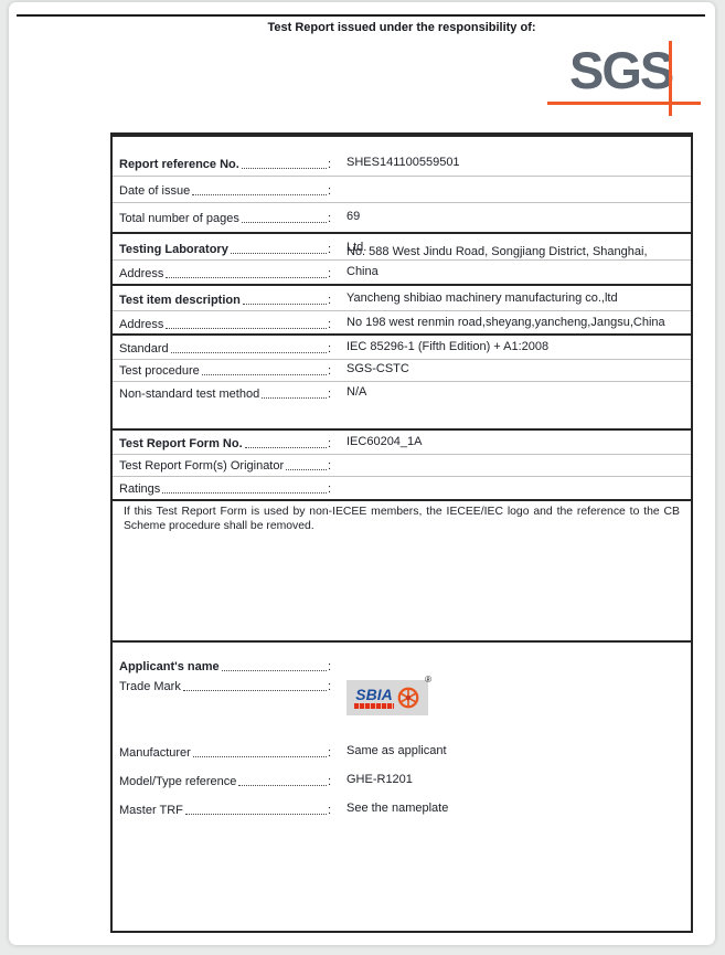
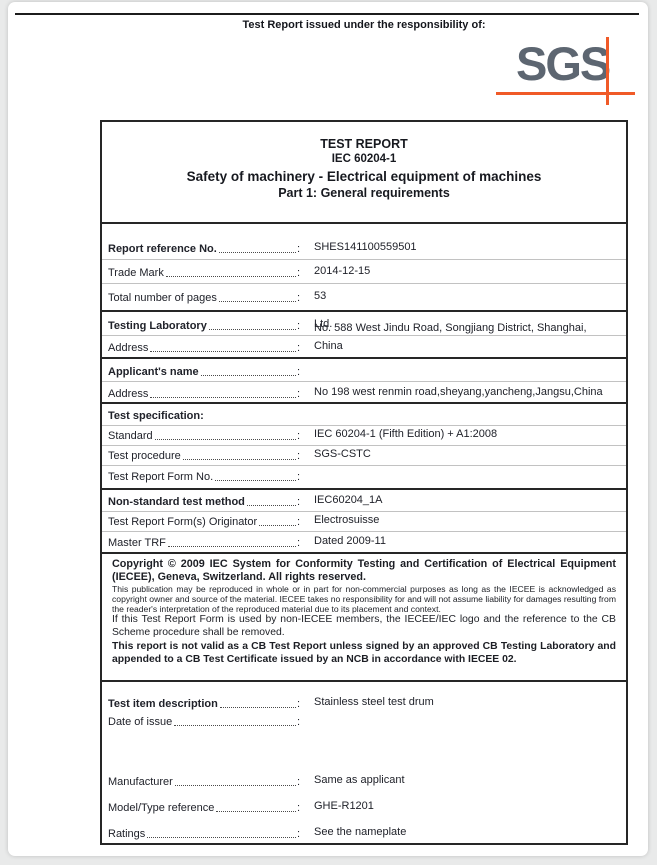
  Test Report issued under the responsibility of:
  SGS
+ TEST REPORT
+ IEC 60204-1
+ Safety of machinery - Electrical equipment of machines
+ Part 1: General requirements
  Report reference No.
  :
  SHES141100559501
- Date of issue
+ Trade Mark
  :
+ 2014-12-15
  Total number of pages
  :
- 69
+ 53
  Testing Laboratory
  :
  Address
  :
  No. 588 West Jindu Road, Songjiang District, Shanghai, China
- Test item description
+ Applicant's name
  :
- Yancheng shibiao machinery manufacturing co.,ltd
  Address
  :
  No 198 west renmin road,sheyang,yancheng,Jangsu,China
+ Test specification:
  Standard
  :
- IEC 85296-1 (Fifth Edition) + A1:2008
+ IEC 60204-1 (Fifth Edition) + A1:2008
  Test procedure
  :
  SGS-CSTC
- Non-standard test method
+ Test Report Form No.
  :
- N/A
- Test Report Form No.
+ Non-standard test method
  :
  IEC60204_1A
  Test Report Form(s) Originator
  :
+ Electrosuisse
- Ratings
+ Master TRF
  :
+ Dated 2009-11
+ Copyright © 2009 IEC System for Conformity Testing and Certification of Electrical Equipment (IECEE), Geneva, Switzerland. All rights reserved.
+ This publication may be reproduced in whole or in part for non-commercial purposes as long as the IECEE is acknowledged as copyright owner and source of the material. IECEE takes no responsibility for and will not assume liability for damages resulting from the reader's interpretation of the reproduced material due to its placement and context.
  If this Test Report Form is used by non-IECEE members, the IECEE/IEC logo and the reference to the CB Scheme procedure shall be removed.
+ This report is not valid as a CB Test Report unless signed by an approved CB Testing Laboratory and appended to a CB Test Certificate issued by an NCB in accordance with IECEE 02.
- Applicant's name
+ Test item description
  :
+ Stainless steel test drum
- Trade Mark
+ Date of issue
  :
- SBIA
- ®
  Manufacturer
  :
  Same as applicant
  Model/Type reference
  :
  GHE-R1201
- Master TRF
+ Ratings
  :
  See the nameplate
